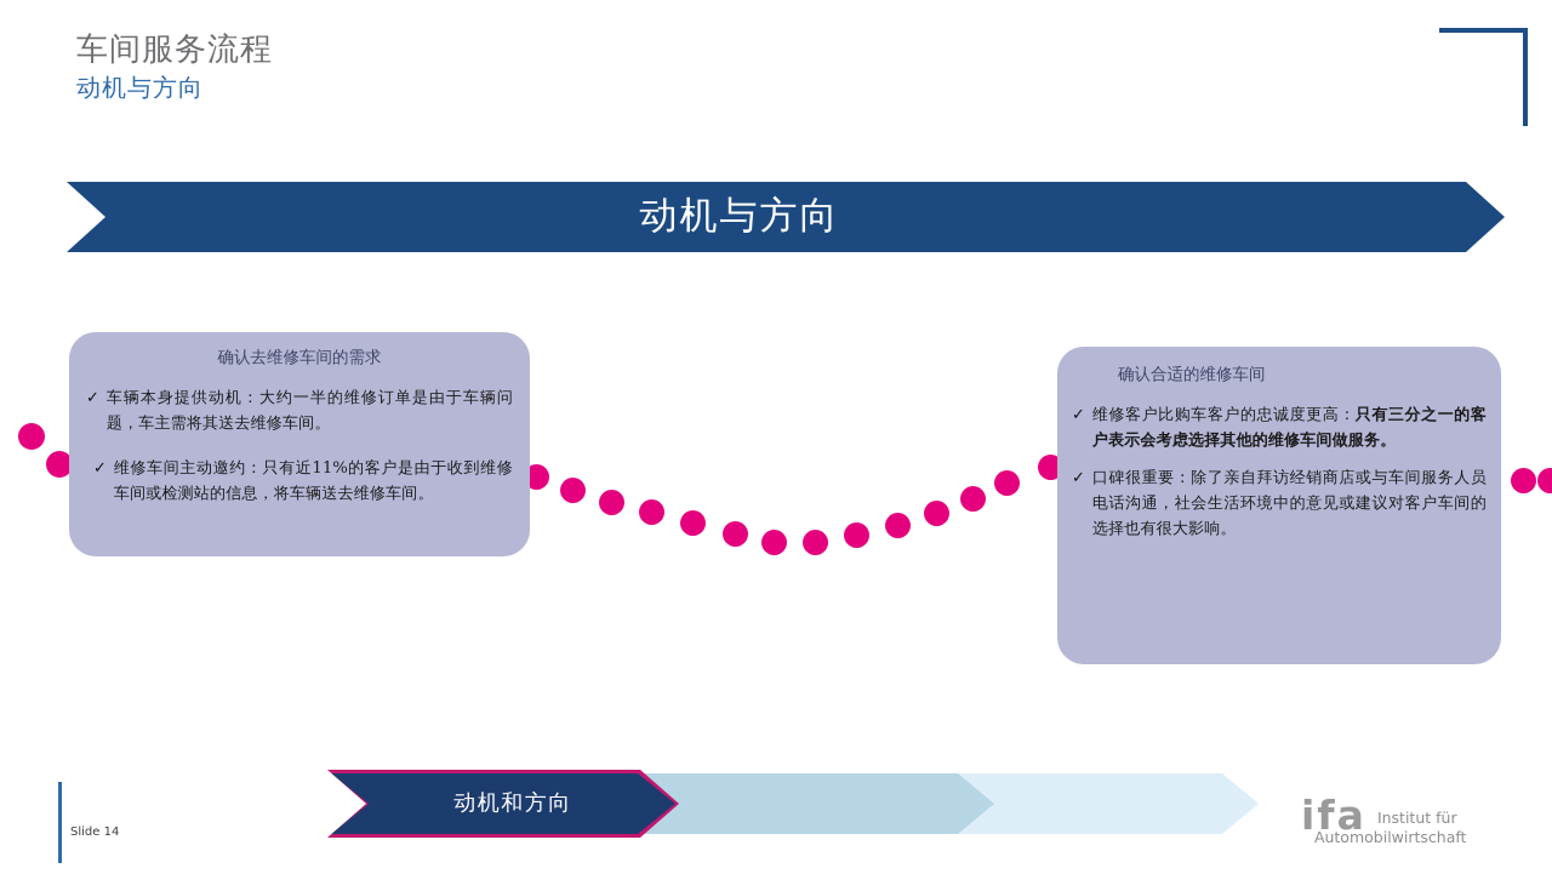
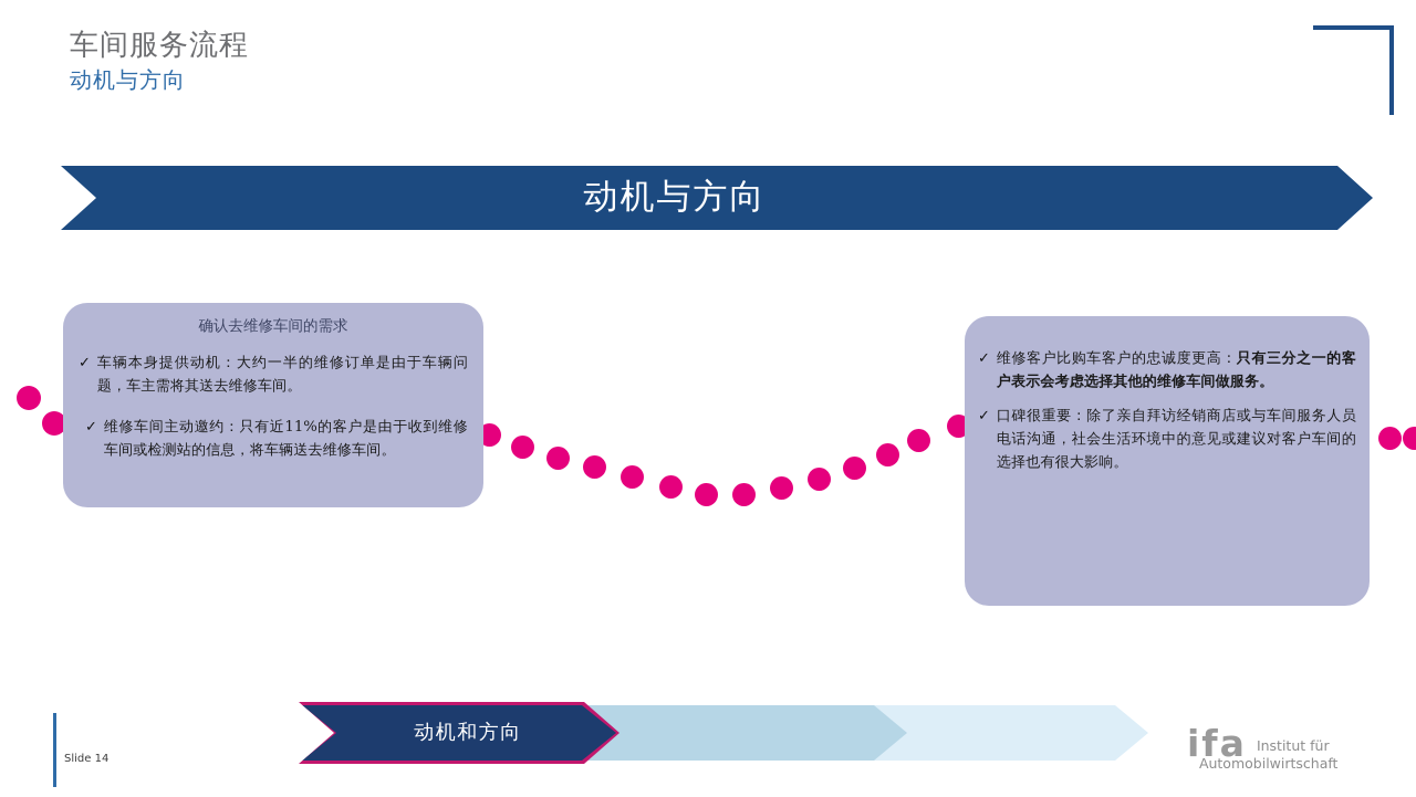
  车间服务流程
  动机与方向
  动机与方向
  确认去维修车间的需求
  ✓
  车辆本身提供动机：大约一半的维修订单是由于车辆问题，车主需将其送去维修车间。
  ✓
  维修车间主动邀约：只有近11%的客户是由于收到维修车间或检测站的信息，将车辆送去维修车间。
- 确认合适的维修车间
  ✓
  维修客户比购车客户的忠诚度更高：只有三分之一的客户表示会考虑选择其他的维修车间做服务。
  ✓
  口碑很重要：除了亲自拜访经销商店或与车间服务人员电话沟通，社会生活环境中的意见或建议对客户车间的选择也有很大影响。
  动机和方向
  Slide 14
  ifa
  Institut für
  Automobilwirtschaft
